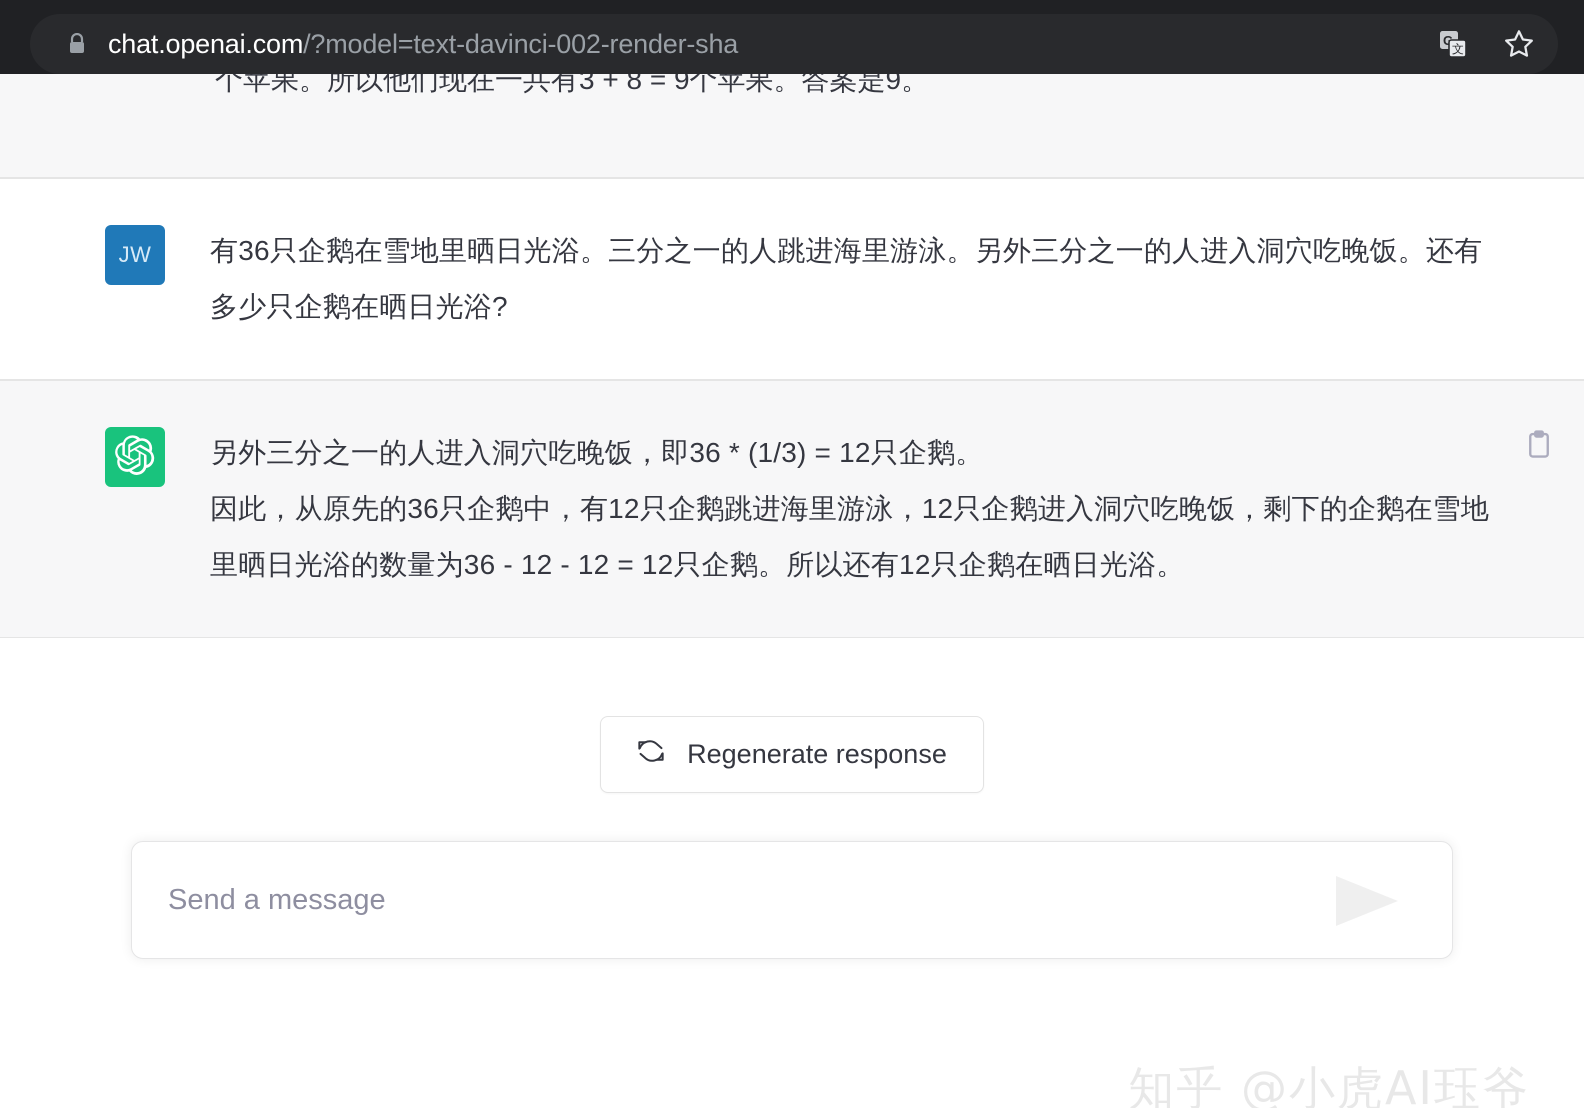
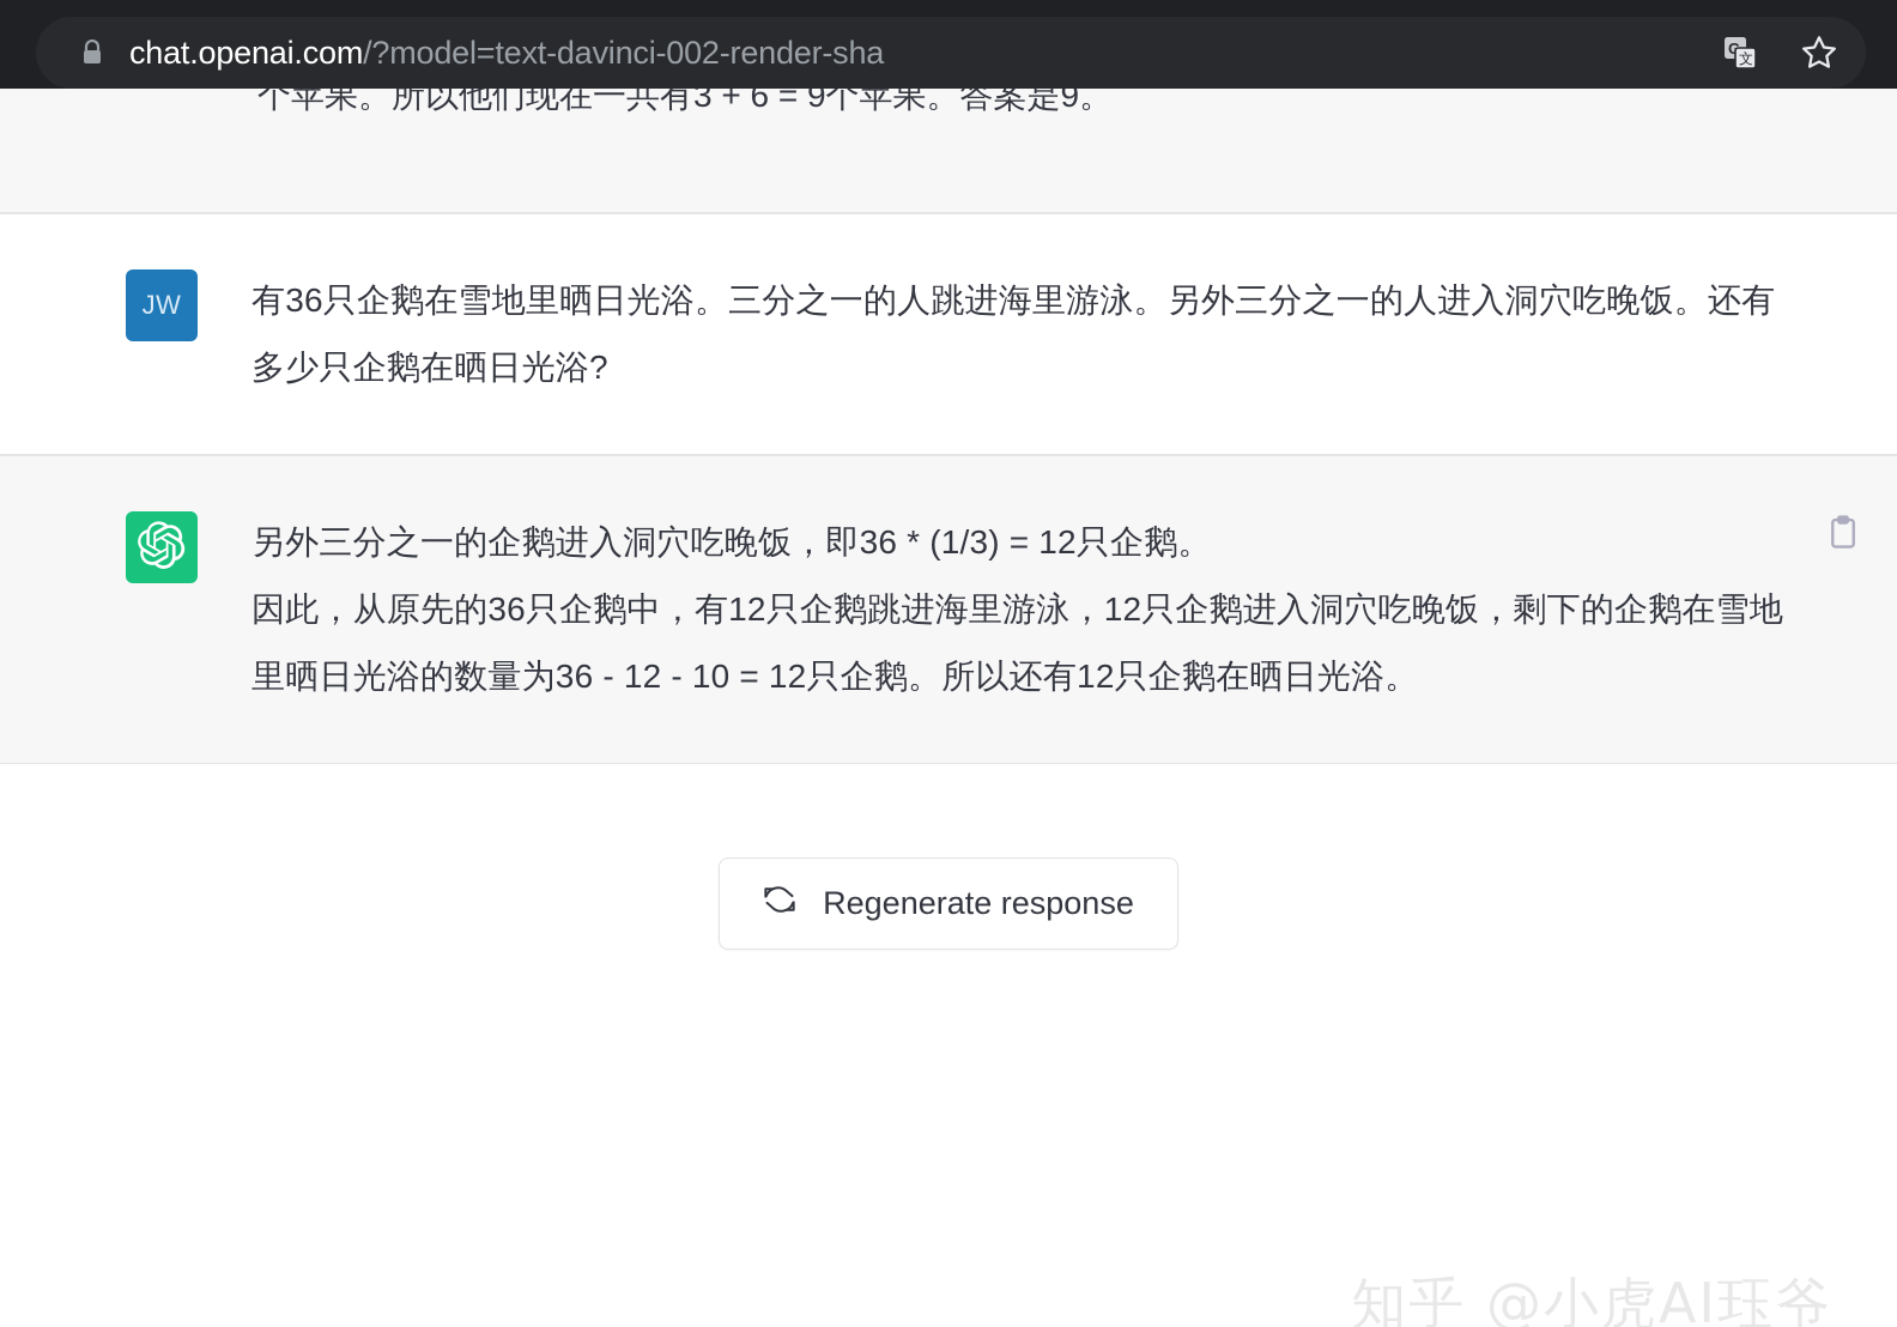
  chat.openai.com/?model=text-davinci-002-render-sha
  G
  文
- 个苹果。所以他们现在一共有3 + 8 = 9个苹果。答案是9。
+ 个苹果。所以他们现在一共有3 + 6 = 9个苹果。答案是9。
  JW
  有36只企鹅在雪地里晒日光浴。三分之一的人跳进海里游泳。另外三分之一的人进入洞穴吃晚饭。还有多少只企鹅在晒日光浴?
- 另外三分之一的人进入洞穴吃晚饭，即36 * (1/3) = 12只企鹅。
+ 另外三分之一的企鹅进入洞穴吃晚饭，即36 * (1/3) = 12只企鹅。
- 因此，从原先的36只企鹅中，有12只企鹅跳进海里游泳，12只企鹅进入洞穴吃晚饭，剩下的企鹅在雪地里晒日光浴的数量为36 - 12 - 12 = 12只企鹅。所以还有12只企鹅在晒日光浴。
+ 因此，从原先的36只企鹅中，有12只企鹅跳进海里游泳，12只企鹅进入洞穴吃晚饭，剩下的企鹅在雪地里晒日光浴的数量为36 - 12 - 10 = 12只企鹅。所以还有12只企鹅在晒日光浴。
  Regenerate response
- Send a message
